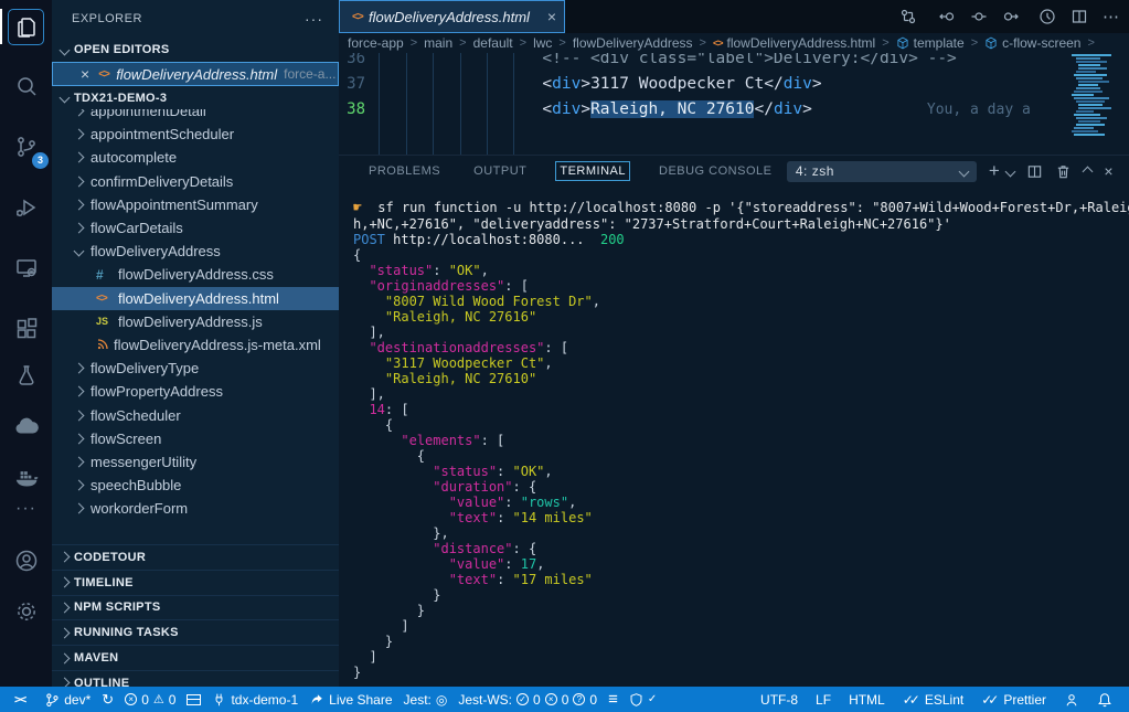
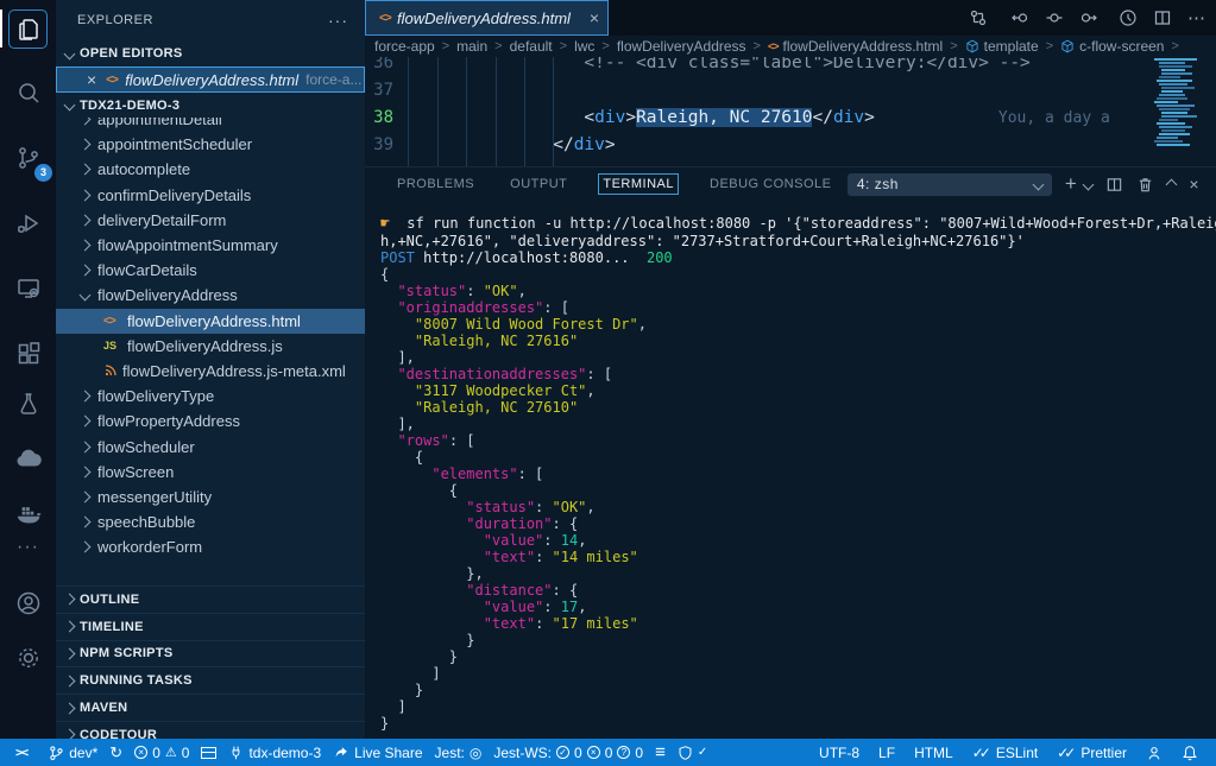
  3
  ···
  EXPLORER
  ···
  OPEN EDITORS
  ×
  <>
  flowDeliveryAddress.html
  force-a...
  TDX21-DEMO-3
  appointmentDetail
  appointmentScheduler
  autocomplete
  confirmDeliveryDetails
+ deliveryDetailForm
  flowAppointmentSummary
  flowCarDetails
  flowDeliveryAddress
- #
- flowDeliveryAddress.css
  <>
  flowDeliveryAddress.html
  JS
  flowDeliveryAddress.js
  flowDeliveryAddress.js-meta.xml
  flowDeliveryType
  flowPropertyAddress
  flowScheduler
  flowScreen
  messengerUtility
  speechBubble
  workorderForm
- CODETOUR
+ OUTLINE
  TIMELINE
  NPM SCRIPTS
  RUNNING TASKS
  MAVEN
- OUTLINE
+ CODETOUR
  <>
  flowDeliveryAddress.html
  ×
  ⋯
  force-app
  >
  main
  >
  default
  >
  lwc
  >
  flowDeliveryAddress
  >
  <>
  flowDeliveryAddress.html
  >
  template
  >
  c-flow-screen
  >
  36
  <!-- <div class="label">Delivery:</div> -->
  37
- <div>3117 Woodpecker Ct</div>
  38
  <div>Raleigh, NC 27610</div> You, a day a
+ 39
+ </div>
  PROBLEMS
  OUTPUT
  TERMINAL
  DEBUG CONSOLE
  4: zsh
  +
  ×
  ☛ sf run function -u http://localhost:8080 -p '{"storeaddress": "8007+Wild+Wood+Forest+Dr,+Ralei
  h,+NC,+27616", "deliveryaddress": "2737+Stratford+Court+Raleigh+NC+27616"}'
  POST http://localhost:8080... 200
  {
  "status": "OK",
  "originaddresses": [
  "8007 Wild Wood Forest Dr",
  "Raleigh, NC 27616"
  ],
  "destinationaddresses": [
  "3117 Woodpecker Ct",
  "Raleigh, NC 27610"
  ],
- 14: [
+ "rows": [
  {
  "elements": [
  {
  "status": "OK",
  "duration": {
- "value": "rows",
+ "value": 14,
  "text": "14 miles"
  },
  "distance": {
  "value": 17,
  "text": "17 miles"
  }
  }
  ]
  }
  ]
  }
  ><
  dev*
  ↻
  ×
  0
  ⚠
  0
- tdx-demo-1
+ tdx-demo-3
  Live Share
  Jest:
  ◎
  Jest-WS:
  ✓
  0
  ×
  0
  ?
  0
  ≡
  ✓
  UTF-8
  LF
  HTML
  ✓✓
  ESLint
  ✓✓
  Prettier
